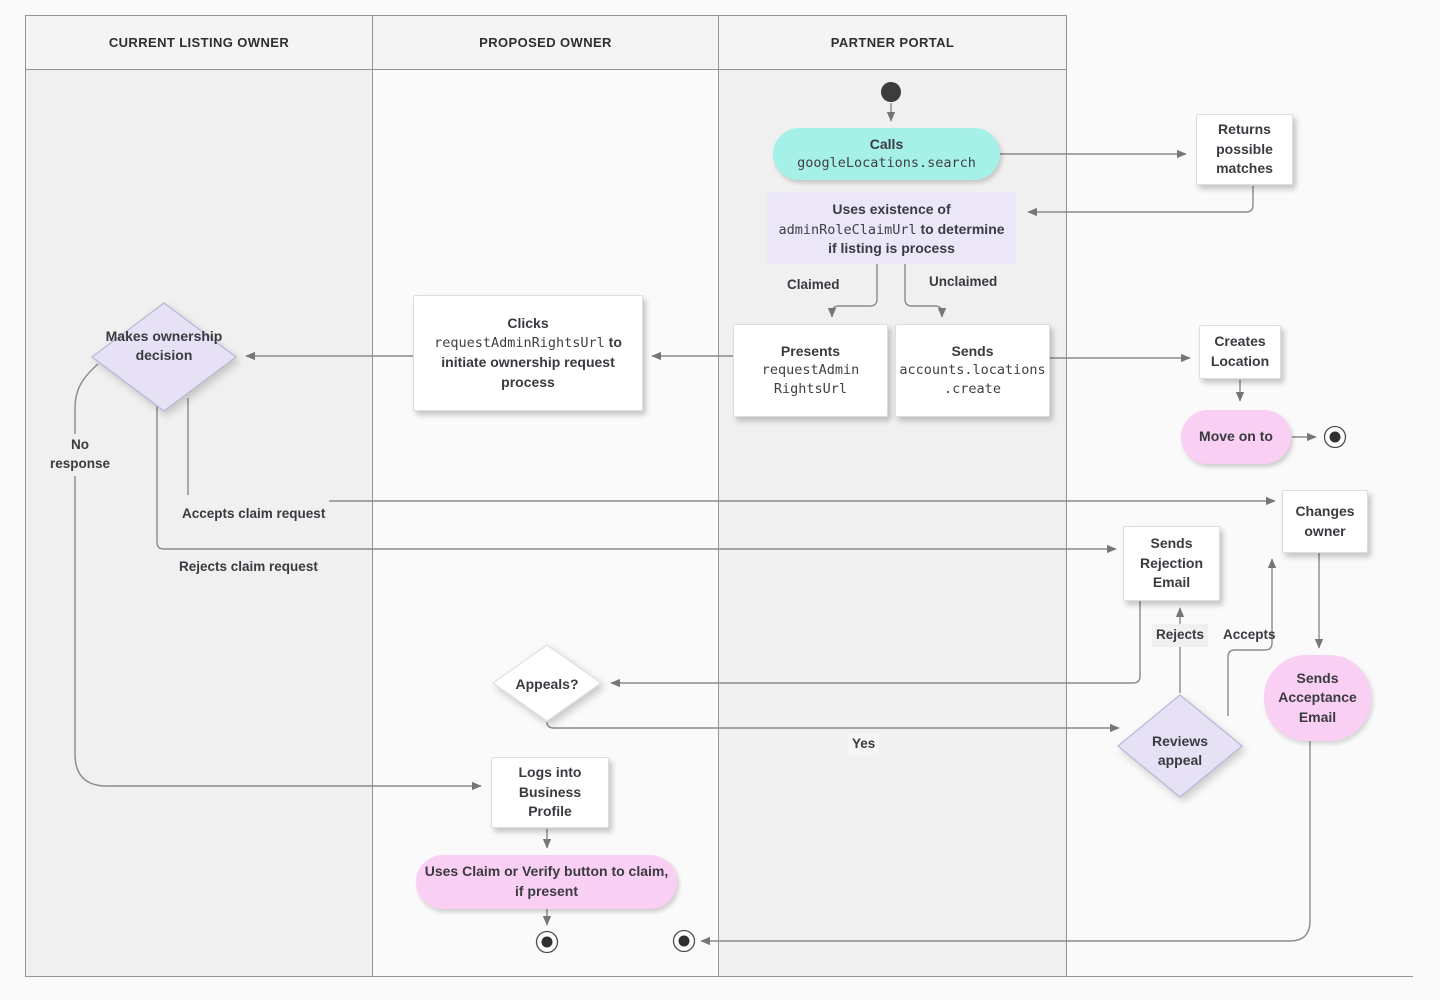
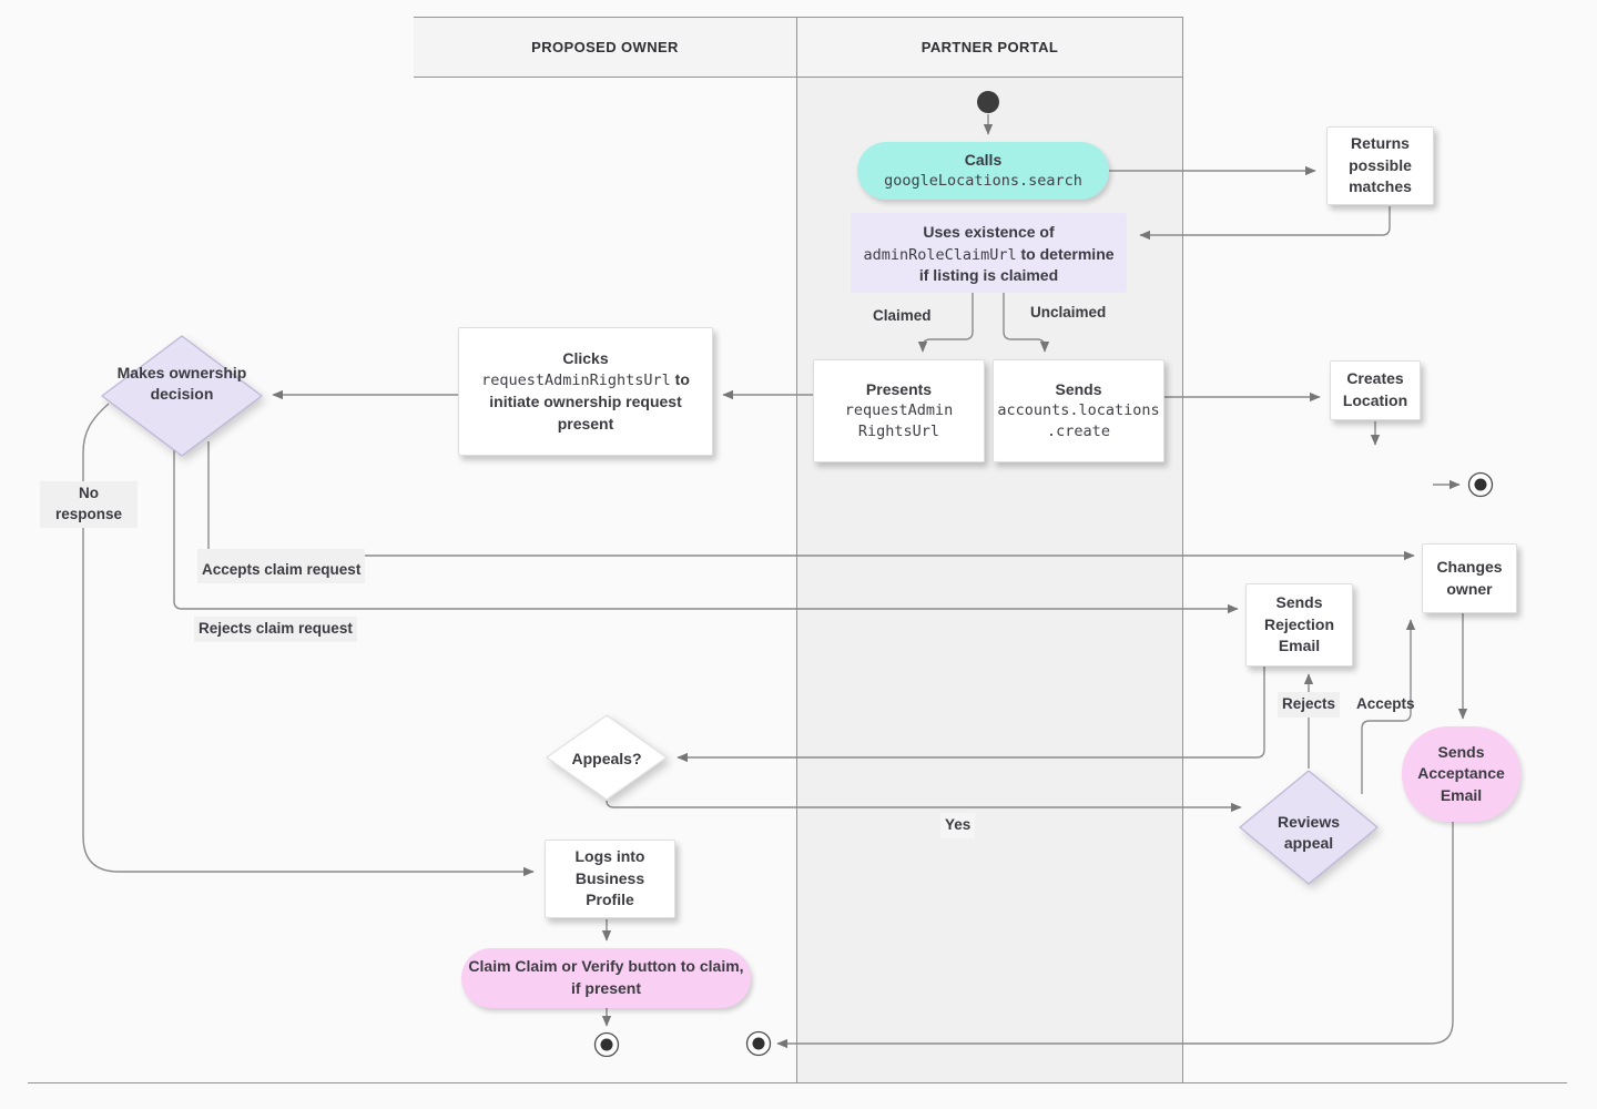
- CURRENT LISTING OWNER
  PROPOSED OWNER
  PARTNER PORTAL
  Claimed
  Unclaimed
  No response
  Accepts claim request
  Rejects claim request
  Rejects
  Accepts
  Yes
  Calls
  googleLocations.search
  Returns possible matches
- Uses existence of adminRoleClaimUrl to determine if listing is process
+ Uses existence of adminRoleClaimUrl to determine if listing is claimed
  Presents
  requestAdmin
  RightsUrl
  Sends
  accounts.locations
  .create
  Creates Location
- Move on to
  Clicks
- requestAdminRightsUrl to initiate ownership request process
+ requestAdminRightsUrl to initiate ownership request present
  Makes ownership decision
  Changes owner
  Sends Rejection Email
  Sends Acceptance Email
  Reviews appeal
  Appeals?
  Logs into Business Profile
- Uses Claim or Verify button to claim, if present
+ Claim Claim or Verify button to claim, if present
